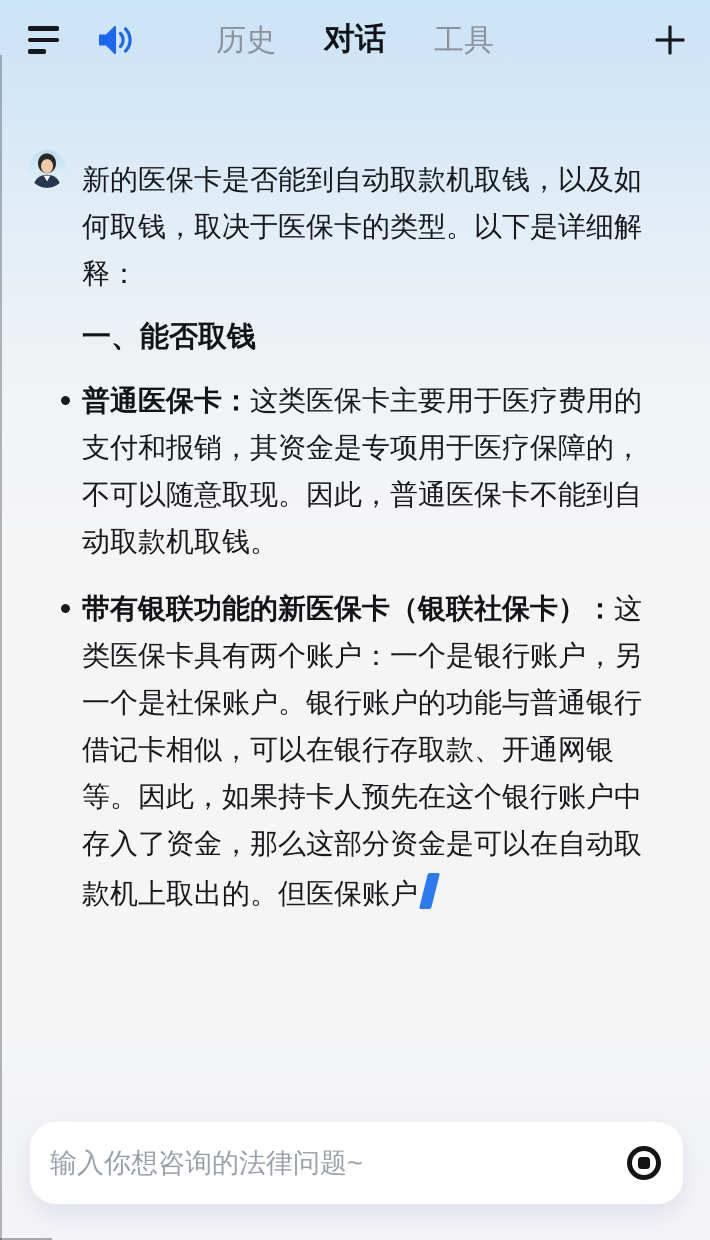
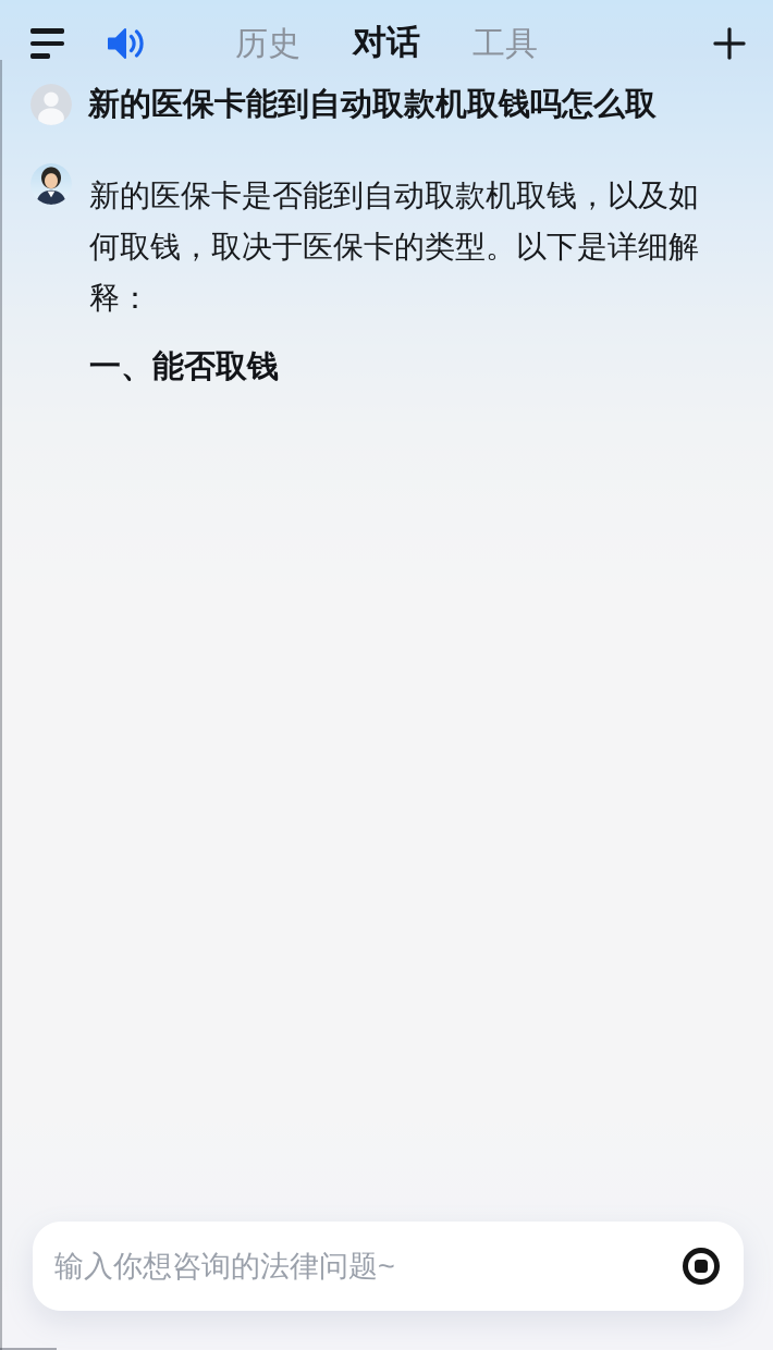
  历史
  对话
  工具
+ 新的医保卡能到自动取款机取钱吗怎么取
  新的医保卡是否能到自动取款机取钱，以及如何取钱，取决于医保卡的类型。以下是详细解释：
  一、能否取钱
- 普通医保卡：这类医保卡主要用于医疗费用的支付和报销，其资金是专项用于医疗保障的，不可以随意取现。因此，普通医保卡不能到自动取款机取钱。
- 带有银联功能的新医保卡（银联社保卡）：这类医保卡具有两个账户：一个是银行账户，另一个是社保账户。银行账户的功能与普通银行借记卡相似，可以在银行存取款、开通网银等。因此，如果持卡人预先在这个银行账户中存入了资金，那么这部分资金是可以在自动取款机上取出的。但医保账户
  输入你想咨询的法律问题~
